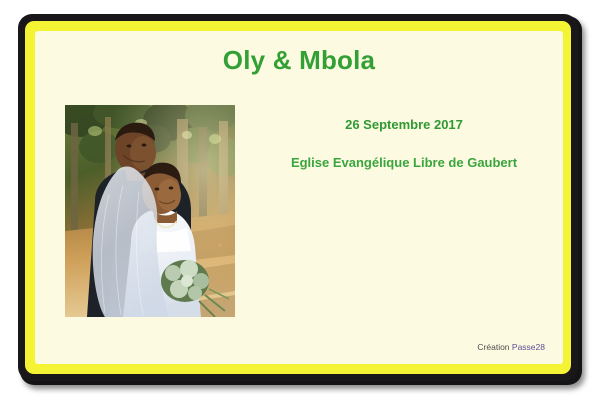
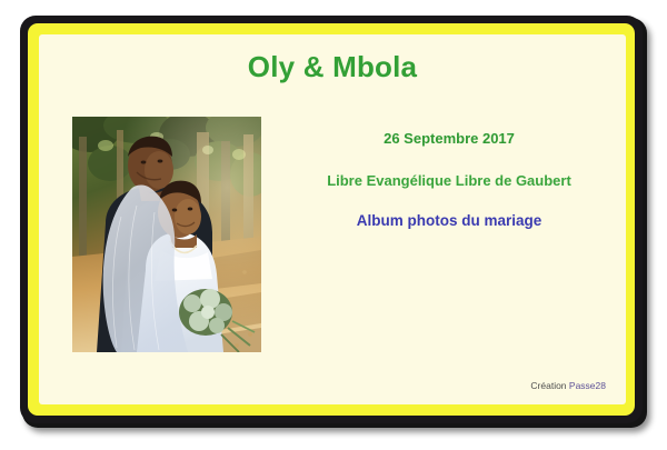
  Oly & Mbola
  26 Septembre 2017
- Eglise Evangélique Libre de Gaubert
+ Libre Evangélique Libre de Gaubert
+ Album photos du mariage
  Création Passe28
